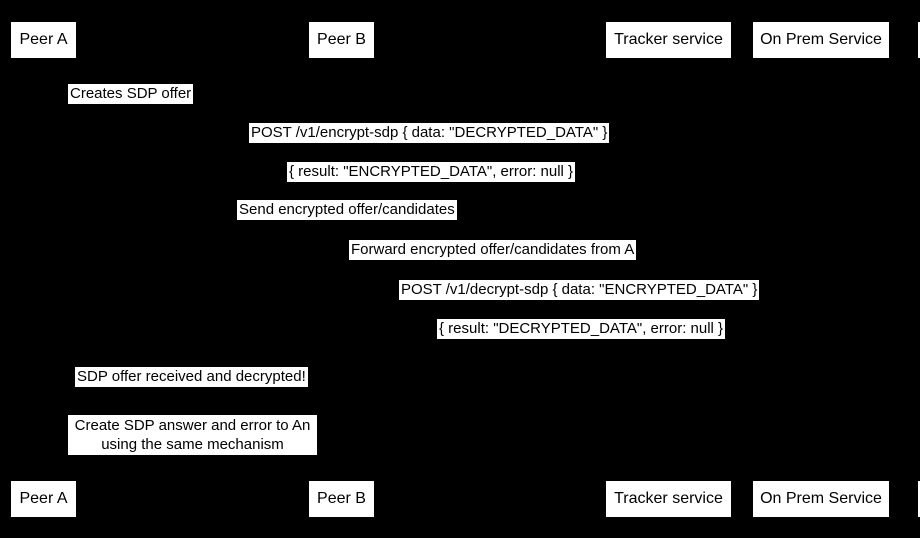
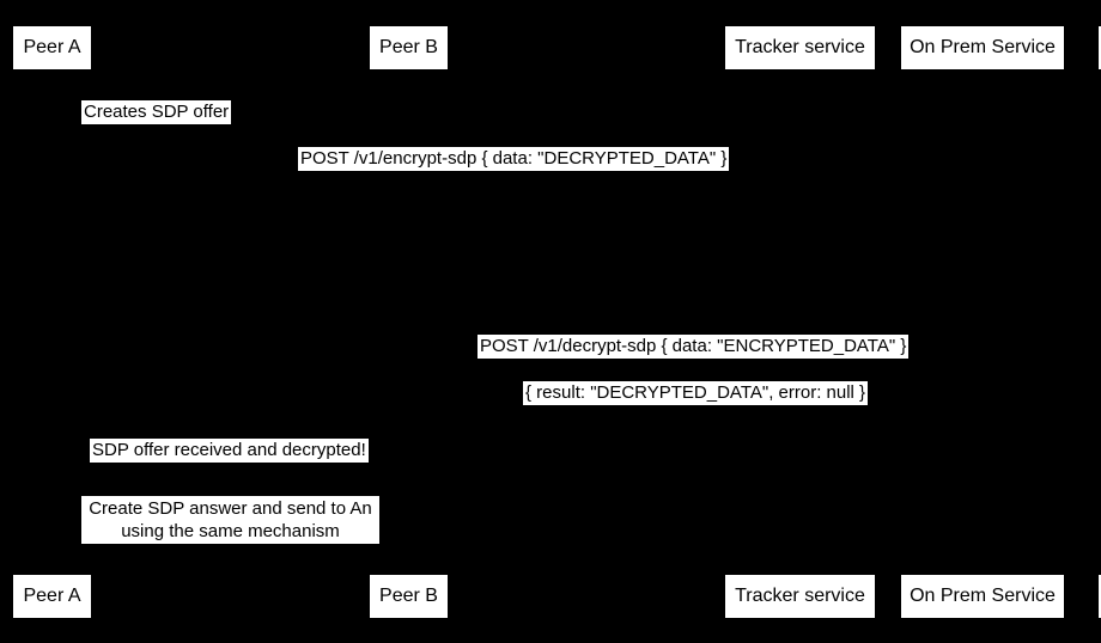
  Peer A
  Peer B
  Tracker service
  On Prem Service
  Creates SDP offer
  POST /v1/encrypt-sdp { data: "DECRYPTED_DATA" }
- { result: "ENCRYPTED_DATA", error: null }
- Send encrypted offer/candidates
- Forward encrypted offer/candidates from A
  POST /v1/decrypt-sdp { data: "ENCRYPTED_DATA" }
  { result: "DECRYPTED_DATA", error: null }
  SDP offer received and decrypted!
- Create SDP answer and error to An using the same mechanism
+ Create SDP answer and send to An using the same mechanism
  Peer A
  Peer B
  Tracker service
  On Prem Service
